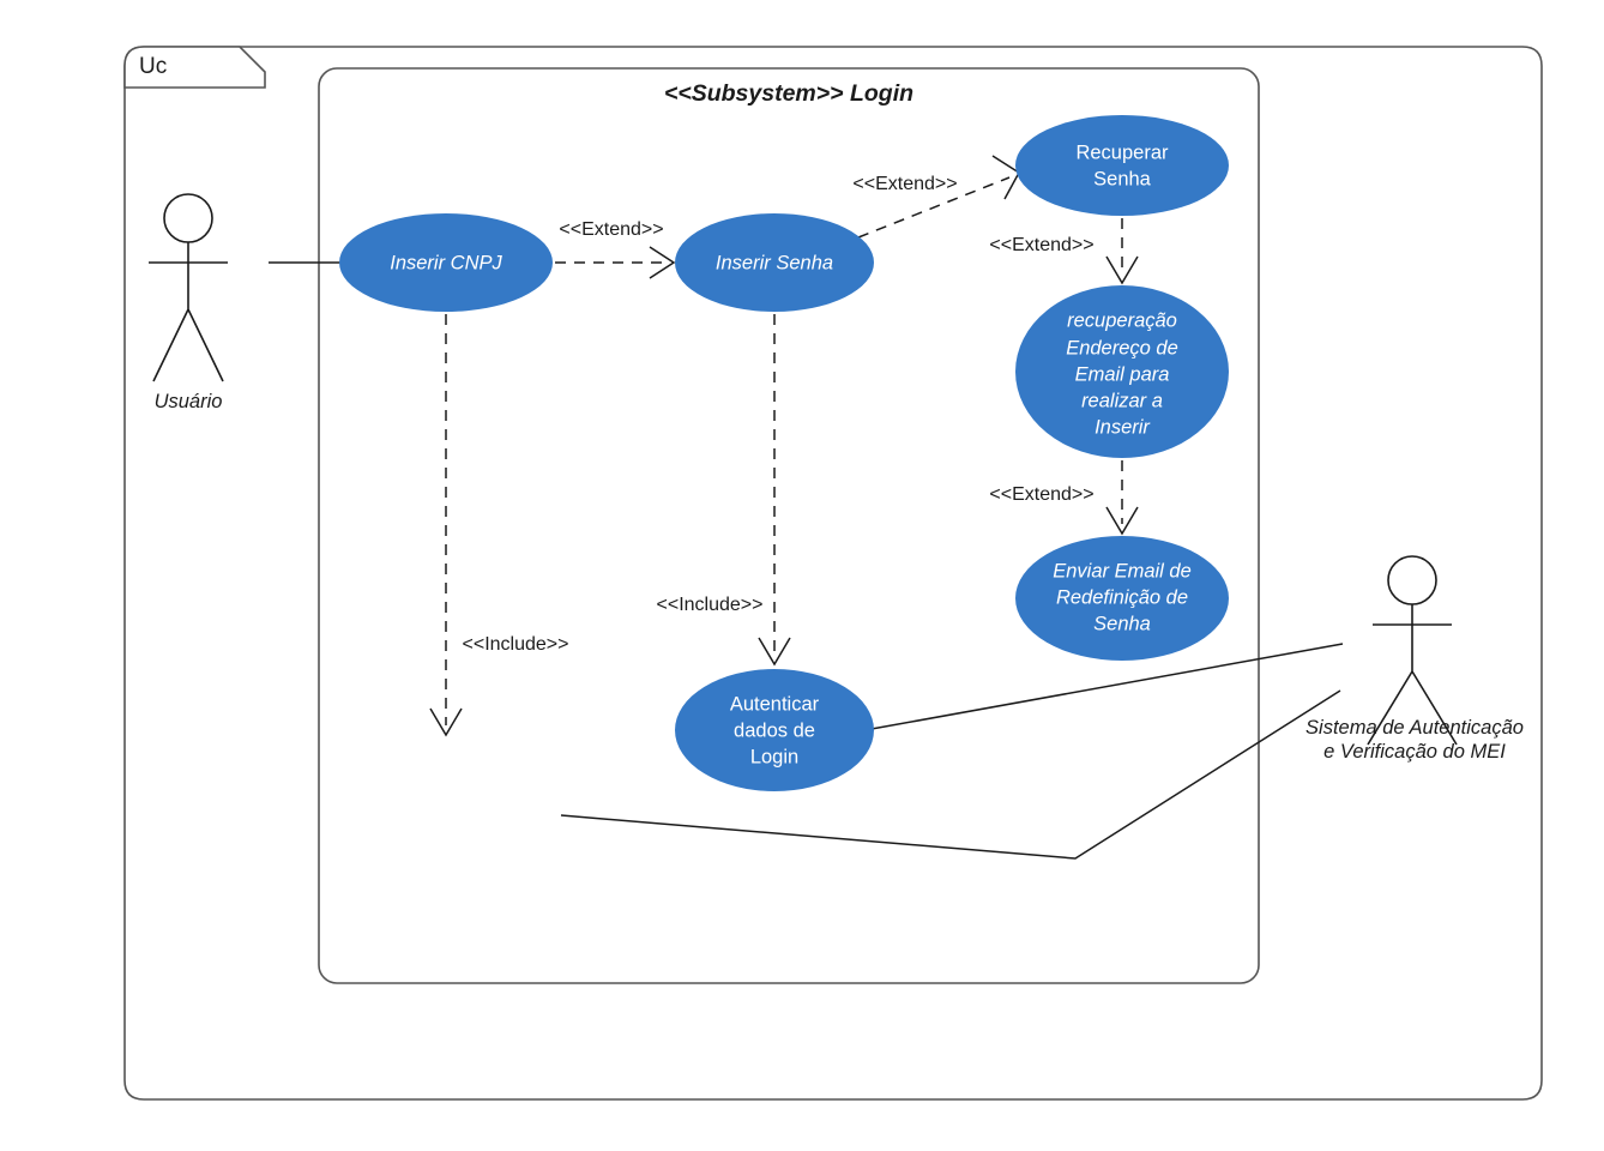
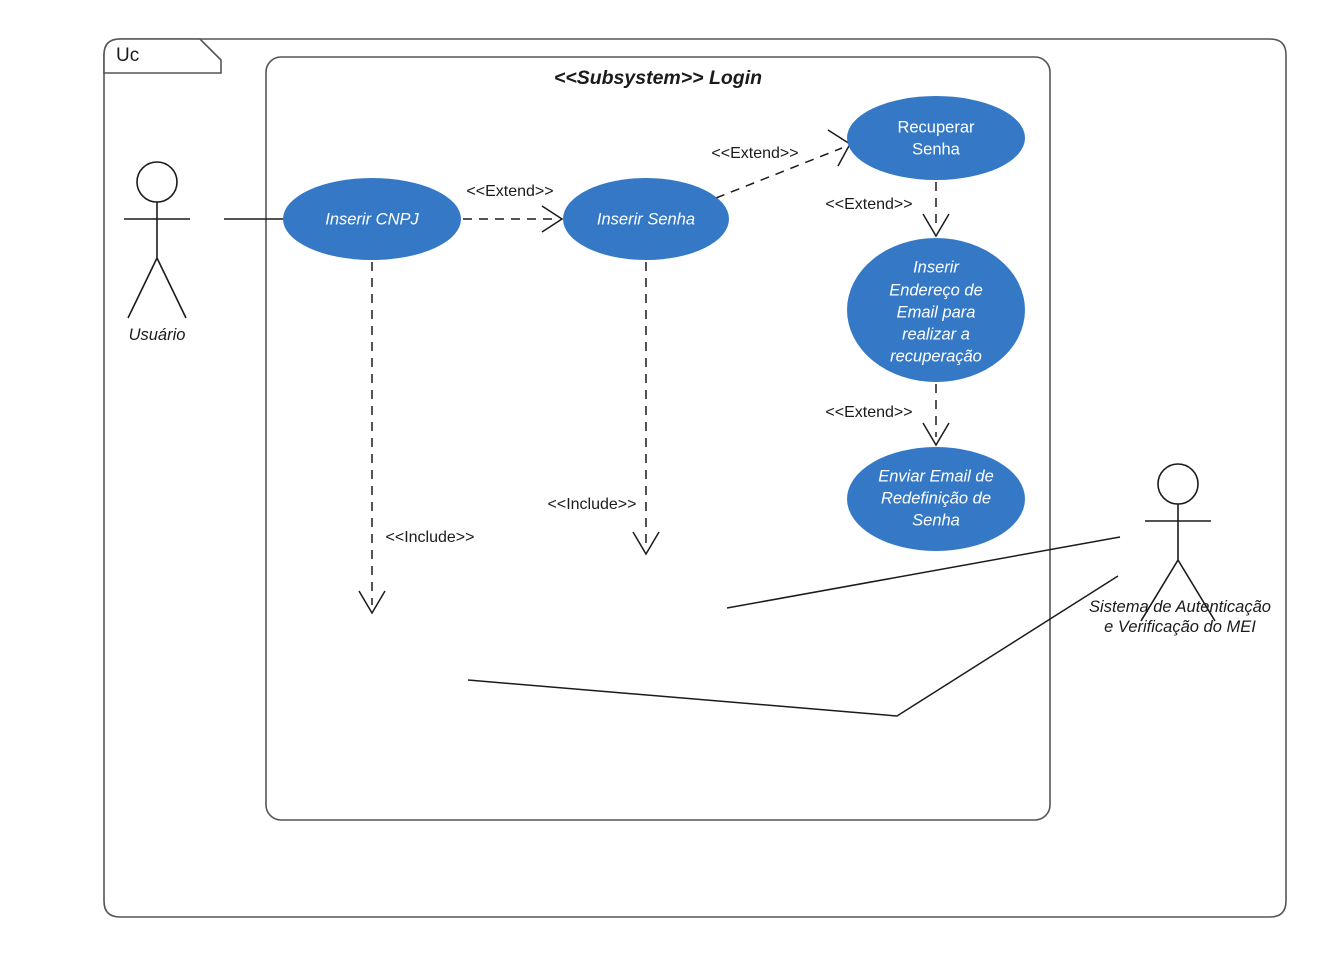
  Uc
  <<Subsystem>> Login
  Usuário
  Sistema de Autenticação
  e Verificação do MEI
  Inserir CNPJ
  Inserir Senha
  Recuperar
  Senha
- recuperação
+ Inserir
  Endereço de
  Email para
  realizar a
- Inserir
+ recuperação
  Enviar Email de
  Redefinição de
  Senha
- Autenticar
- dados de
- Login
  <<Extend>>
  <<Extend>>
  <<Extend>>
  <<Extend>>
  <<Include>>
  <<Include>>
